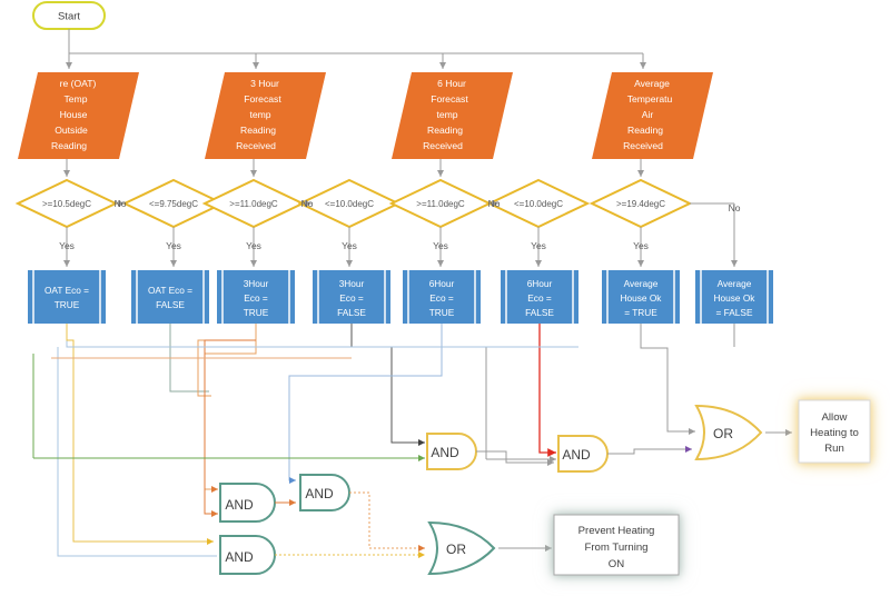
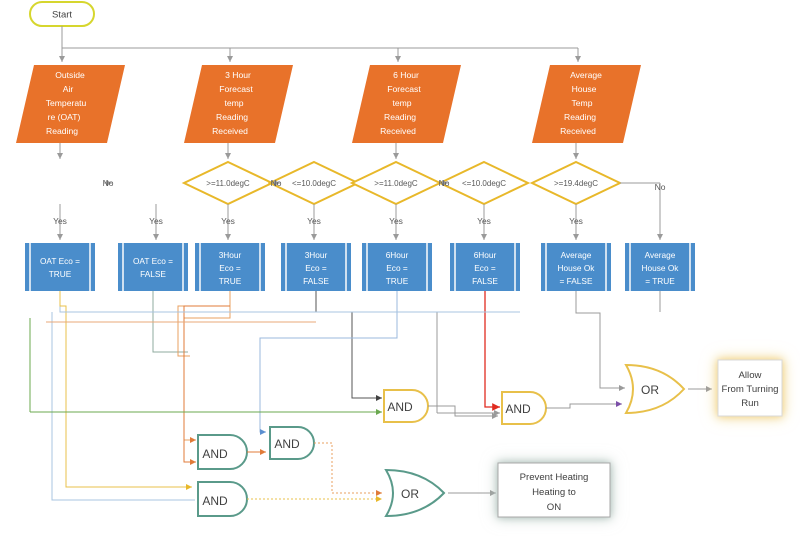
  Start
- re (OAT)
+ Outside
- Temp
+ Air
- House
+ Temperatu
- Outside
+ re (OAT)
  Reading
  3 Hour
  Forecast
  temp
  Reading
  Received
  6 Hour
  Forecast
  temp
  Reading
  Received
  Average
- Temperatu
+ House
- Air
+ Temp
  Reading
  Received
- >=10.5degC
- <=9.75degC
  >=11.0degC
  <=10.0degC
  >=11.0degC
  <=10.0degC
  >=19.4degC
  No
  No
  No
  No
  Yes
  Yes
  Yes
  Yes
  Yes
  Yes
  Yes
  OAT Eco =
  TRUE
  OAT Eco =
  FALSE
  3Hour
  Eco =
  TRUE
  3Hour
  Eco =
  FALSE
  6Hour
  Eco =
  TRUE
  6Hour
  Eco =
  FALSE
  Average
  House Ok
- = TRUE
+ = FALSE
  Average
  House Ok
- = FALSE
+ = TRUE
  AND
  AND
  OR
  AND
  AND
  AND
  OR
  Allow
- Heating to
+ From Turning
  Run
  Prevent Heating
- From Turning
+ Heating to
  ON
